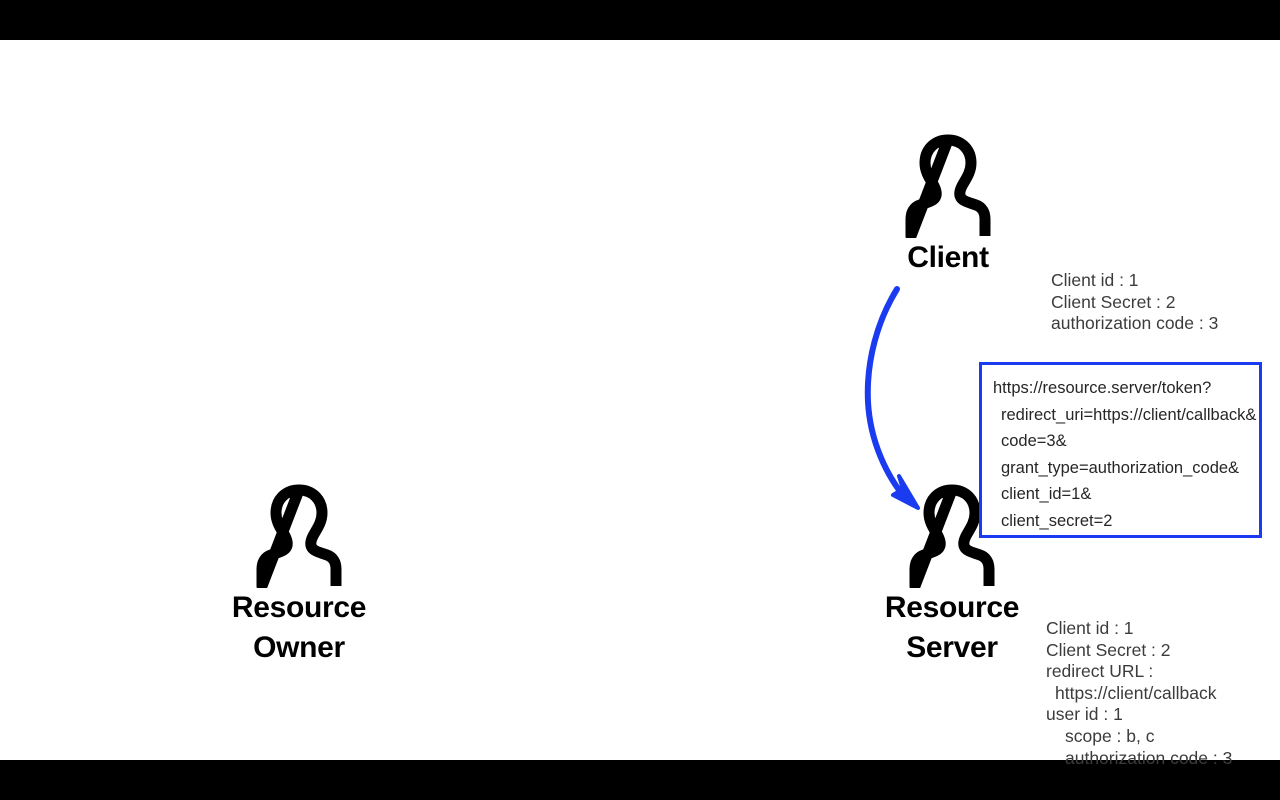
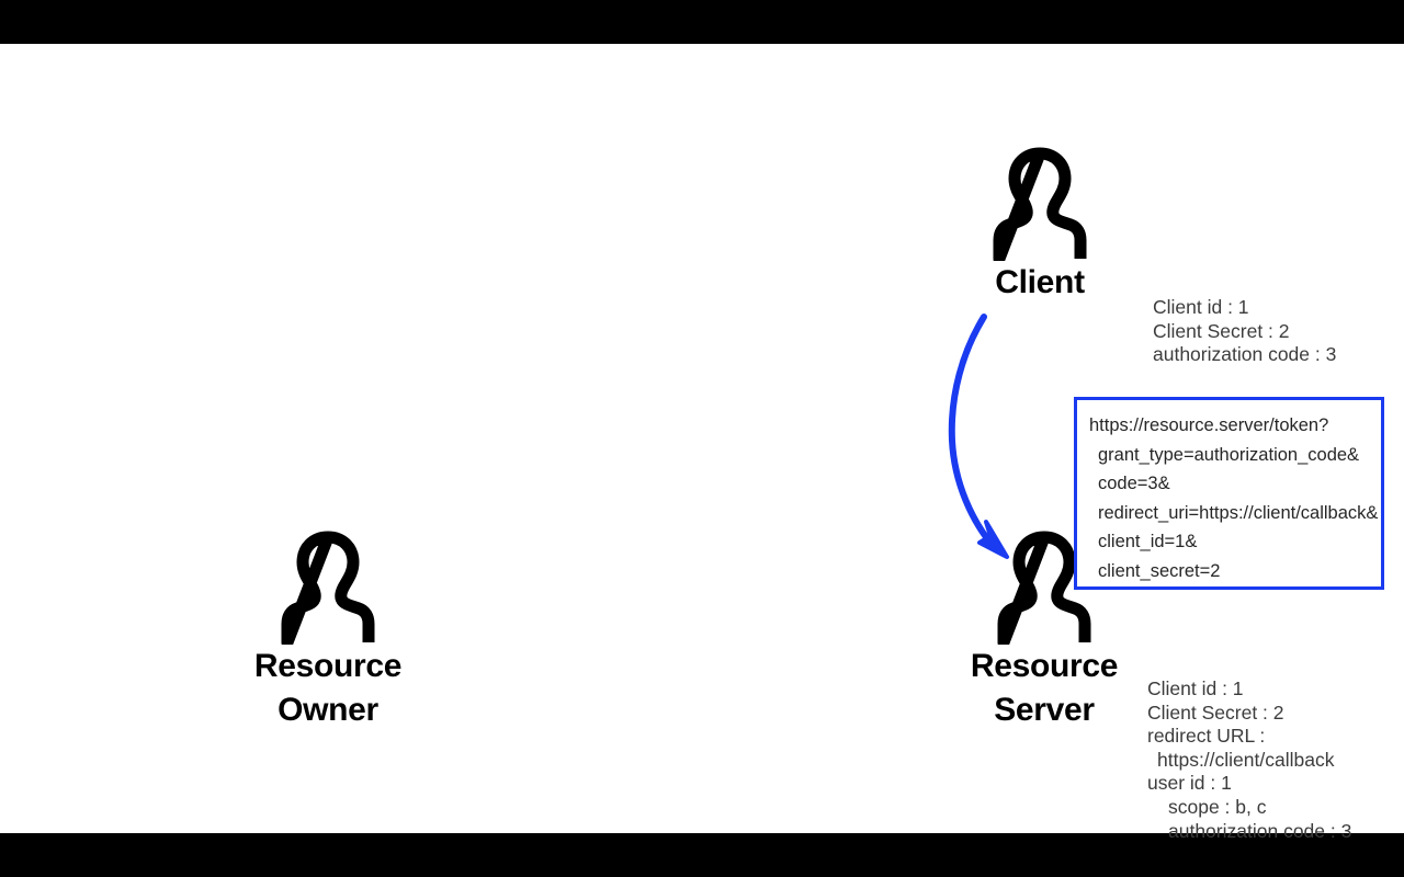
  Resource
  Owner
  Client
  Resource
  Server
  Client id : 1
  Client Secret : 2
  authorization code : 3
  Client id : 1
  Client Secret : 2
  redirect URL :
  https://client/callback
  user id : 1
  scope : b, c
  authorization code : 3
  https://resource.server/token?
- redirect_uri=https://client/callback&
+ grant_type=authorization_code&
  code=3&
- grant_type=authorization_code&
+ redirect_uri=https://client/callback&
  client_id=1&
  client_secret=2
